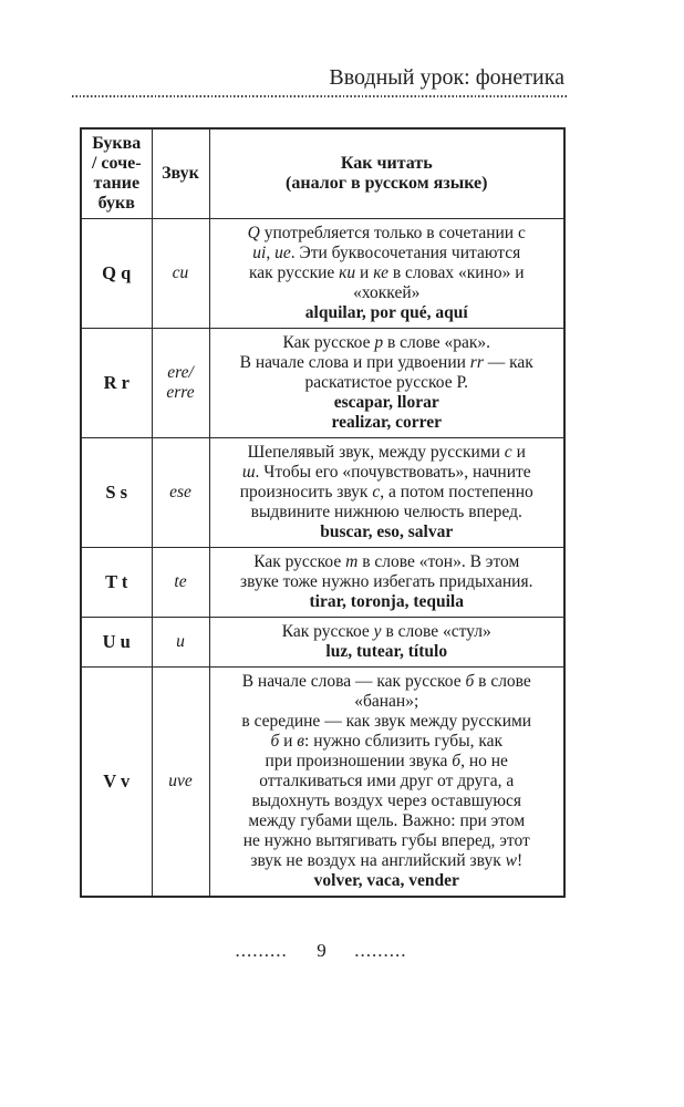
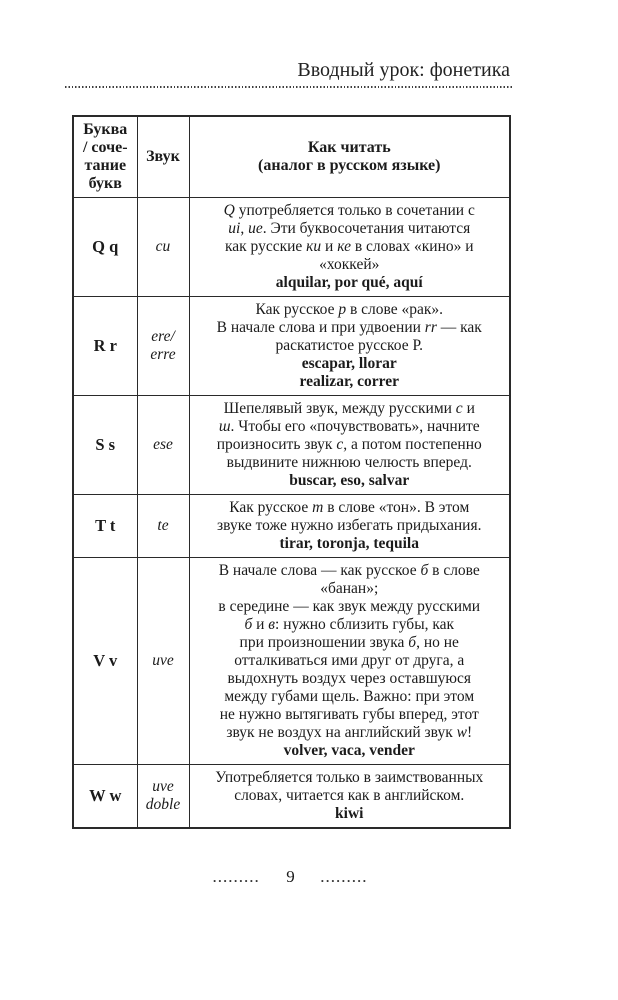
  Вводный урок: фонетика
  Буква / соче- тание букв	Звук	Как читать (аналог в русском языке)
  Q q	cu	Q употребляется только в сочетании сui, ue. Эти буквосочетания читаютсякак русские ки и ке в словах «кино» и«хоккей» alquilar, por qué, aquí
  R r	ere/ erre	Как русское р в слове «рак».В начале слова и при удвоении rr — какраскатистое русское Р. escapar, llorar realizar, correr
  S s	ese	Шепелявый звук, между русскими с иш. Чтобы его «почувствовать», начнитепроизносить звук с, а потом постепенновыдвините нижнюю челюсть вперед. buscar, eso, salvar
  T t	te	Как русское т в слове «тон». В этомзвуке тоже нужно избегать придыхания. tirar, toronja, tequila
- U u	u	Как русское у в слове «стул» luz, tutear, título
  V v	uve	В начале слова — как русское б в слове«банан»;в середине — как звук между русскимиб и в: нужно сблизить губы, какпри произношении звука б, но неотталкиваться ими друг от друга, авыдохнуть воздух через оставшуюсямежду губами щель. Важно: при этомне нужно вытягивать губы вперед, этотзвук не воздух на английский звук w! volver, vaca, vender
+ W w	uve doble	Употребляется только в заимствованныхсловах, читается как в английском. kiwi
  .........
  9
  .........
